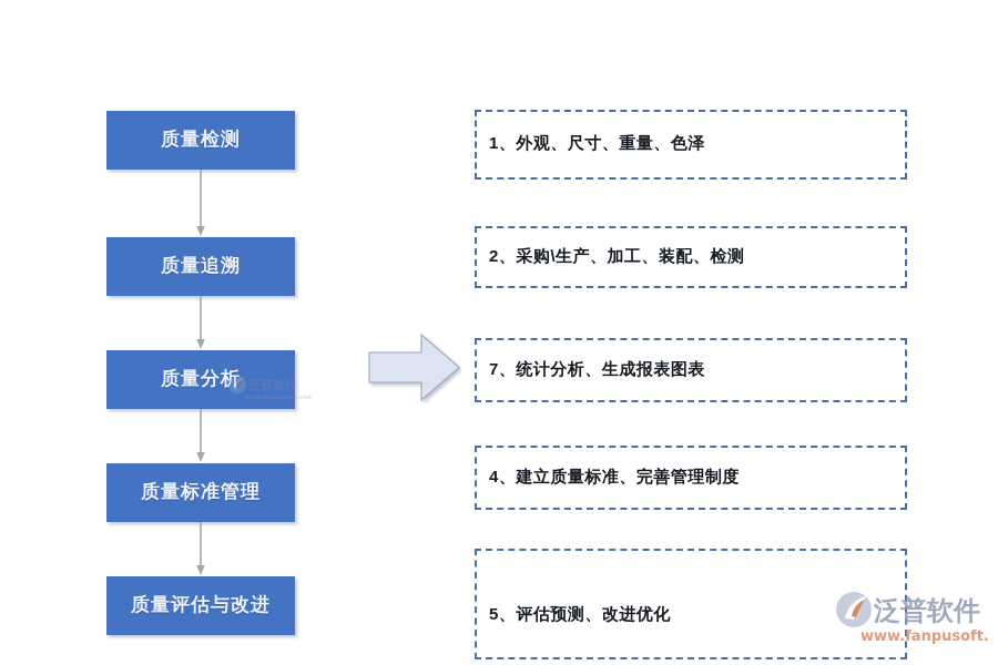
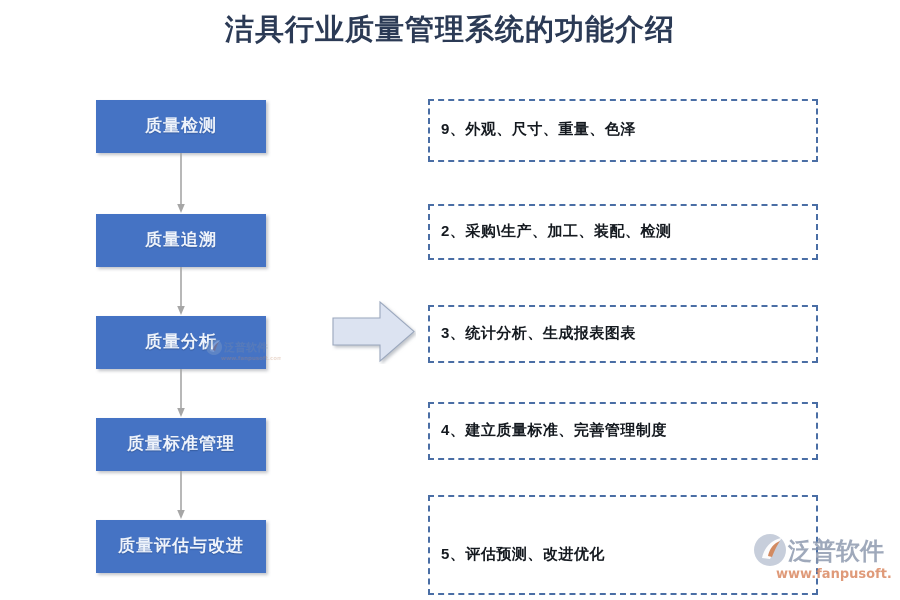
+ 洁具行业质量管理系统的功能介绍
  质量检测
  质量追溯
  质量分析
  质量标准管理
  质量评估与改进
- 1、外观、尺寸、重量、色泽
+ 9、外观、尺寸、重量、色泽
  2、采购\生产、加工、装配、检测
- 7、统计分析、生成报表图表
+ 3、统计分析、生成报表图表
  4、建立质量标准、完善管理制度
  5、评估预测、改进优化
  泛普软件
  www.fanpusoft.
  泛普软件
